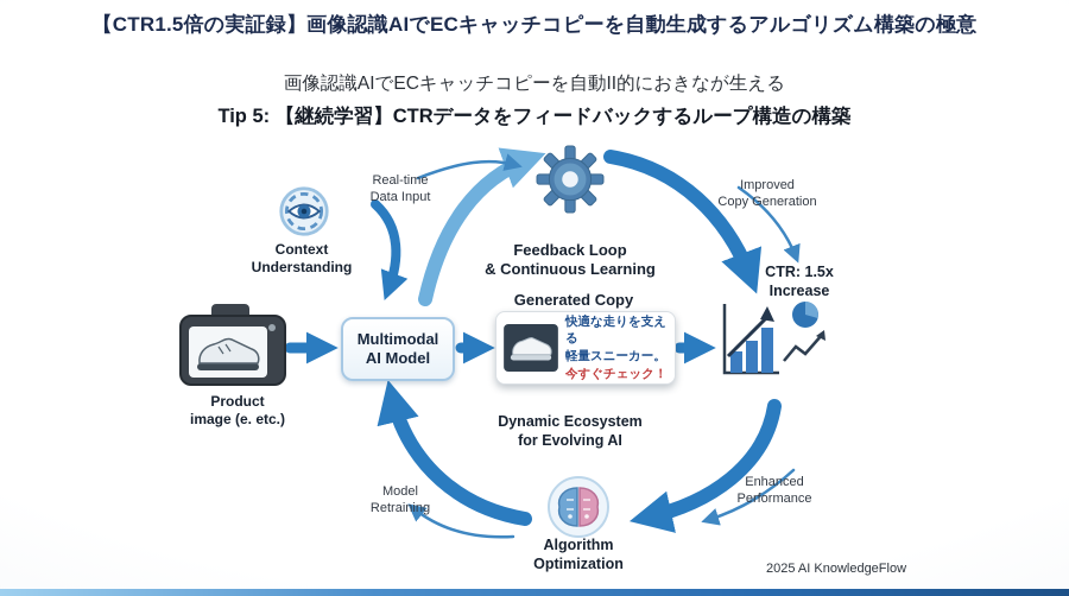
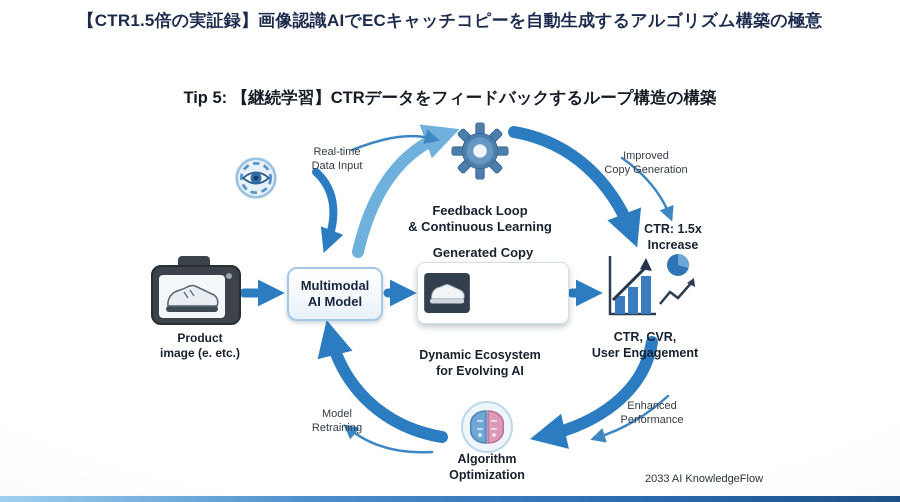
  【CTR1.5倍の実証録】画像認識AIでECキャッチコピーを自動生成するアルゴリズム構築の極意
- 画像認識AIでECキャッチコピーを自動II的におきなが生える
  Tip 5: 【継続学習】CTRデータをフィードバックするループ構造の構築
  Multimodal
  AI Model
- 快適な走りを支える
- 軽量スニーカー。
- 今すぐチェック！
- Context
- Understanding
  Real-time
  Data Input
  Feedback Loop
  & Continuous Learning
  Improved
  Copy Generation
  CTR: 1.5x
  Increase
  Product
  image (e. etc.)
  Generated Copy
+ CTR, CVR,
+ User Engagement
  Dynamic Ecosystem
  for Evolving AI
  Model
  Retraining
  Algorithm
  Optimization
  Enhanced
  Performance
- 2025 AI KnowledgeFlow
+ 2033 AI KnowledgeFlow
